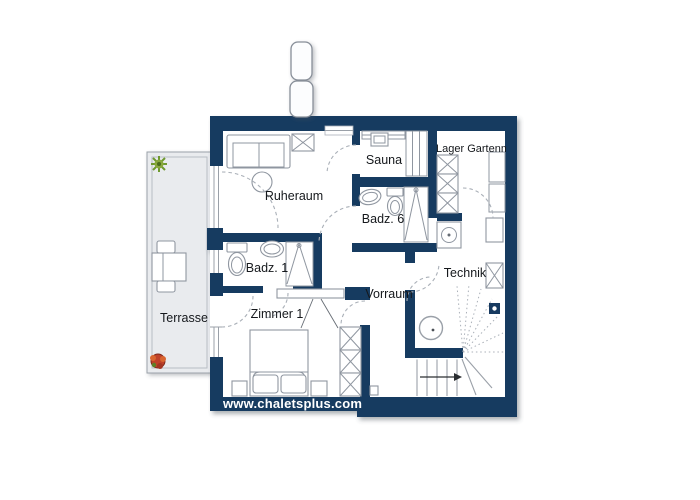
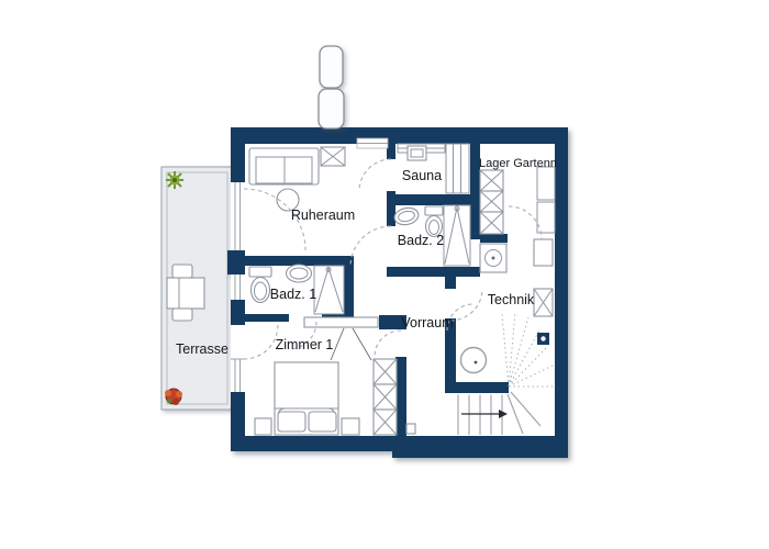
  Terrasse
  Ruheraum
  Sauna
- Badz. 6
+ Badz. 2
  Badz. 1
  Zimmer 1
  Vorraum
  Technik
  Lager Gartenm
- www.chaletsplus.com
